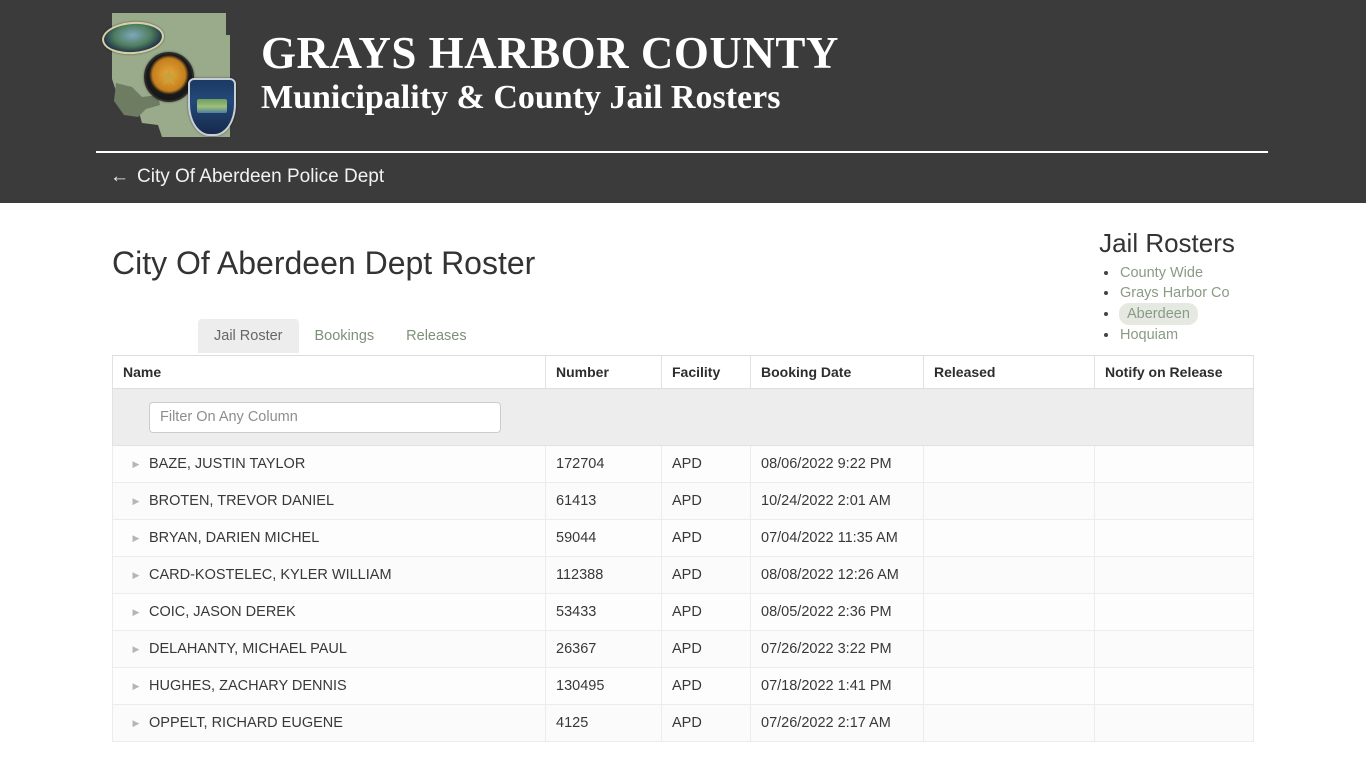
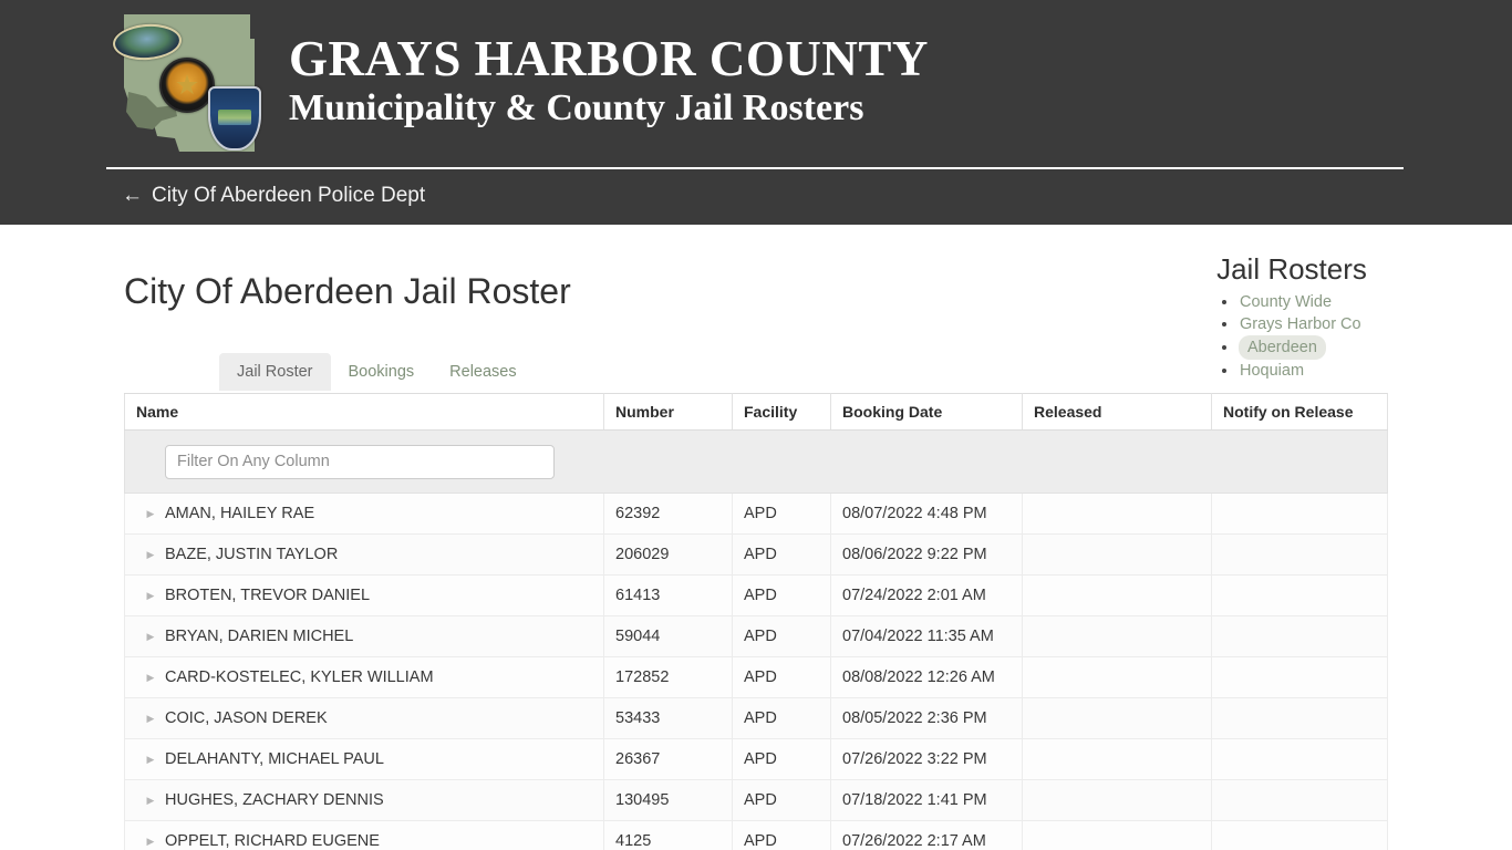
  GRAYS HARBOR COUNTY
  Municipality & County Jail Rosters
  ← City Of Aberdeen Police Dept
- City Of Aberdeen Dept Roster
+ City Of Aberdeen Jail Roster
  Jail Rosters
  County Wide
  Grays Harbor Co
  Aberdeen
  Hoquiam
  Jail Roster
  Bookings
  Releases
  Name	Number	Facility	Booking Date	Released	Notify on Release
  Filter On Any Column
+ ▶ AMAN, HAILEY RAE	62392	APD	08/07/2022 4:48 PM
- ▶ BAZE, JUSTIN TAYLOR	172704	APD	08/06/2022 9:22 PM
+ ▶ BAZE, JUSTIN TAYLOR	206029	APD	08/06/2022 9:22 PM
- ▶ BROTEN, TREVOR DANIEL	61413	APD	10/24/2022 2:01 AM
+ ▶ BROTEN, TREVOR DANIEL	61413	APD	07/24/2022 2:01 AM
  ▶ BRYAN, DARIEN MICHEL	59044	APD	07/04/2022 11:35 AM
- ▶ CARD-KOSTELEC, KYLER WILLIAM	112388	APD	08/08/2022 12:26 AM
+ ▶ CARD-KOSTELEC, KYLER WILLIAM	172852	APD	08/08/2022 12:26 AM
  ▶ COIC, JASON DEREK	53433	APD	08/05/2022 2:36 PM
  ▶ DELAHANTY, MICHAEL PAUL	26367	APD	07/26/2022 3:22 PM
  ▶ HUGHES, ZACHARY DENNIS	130495	APD	07/18/2022 1:41 PM
  ▶ OPPELT, RICHARD EUGENE	4125	APD	07/26/2022 2:17 AM
